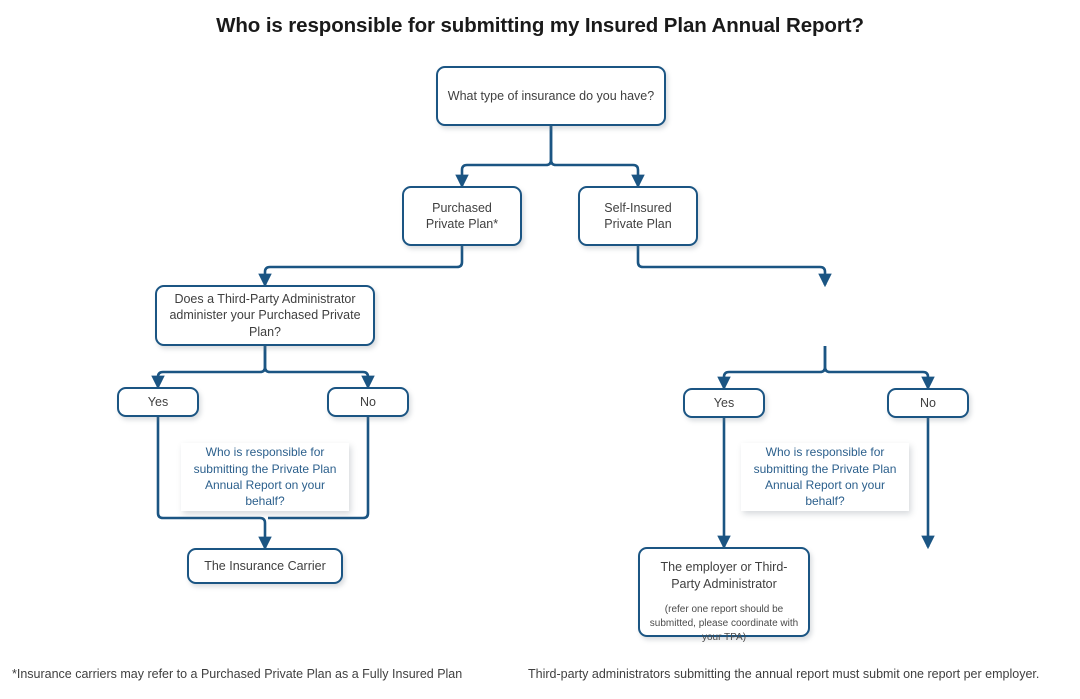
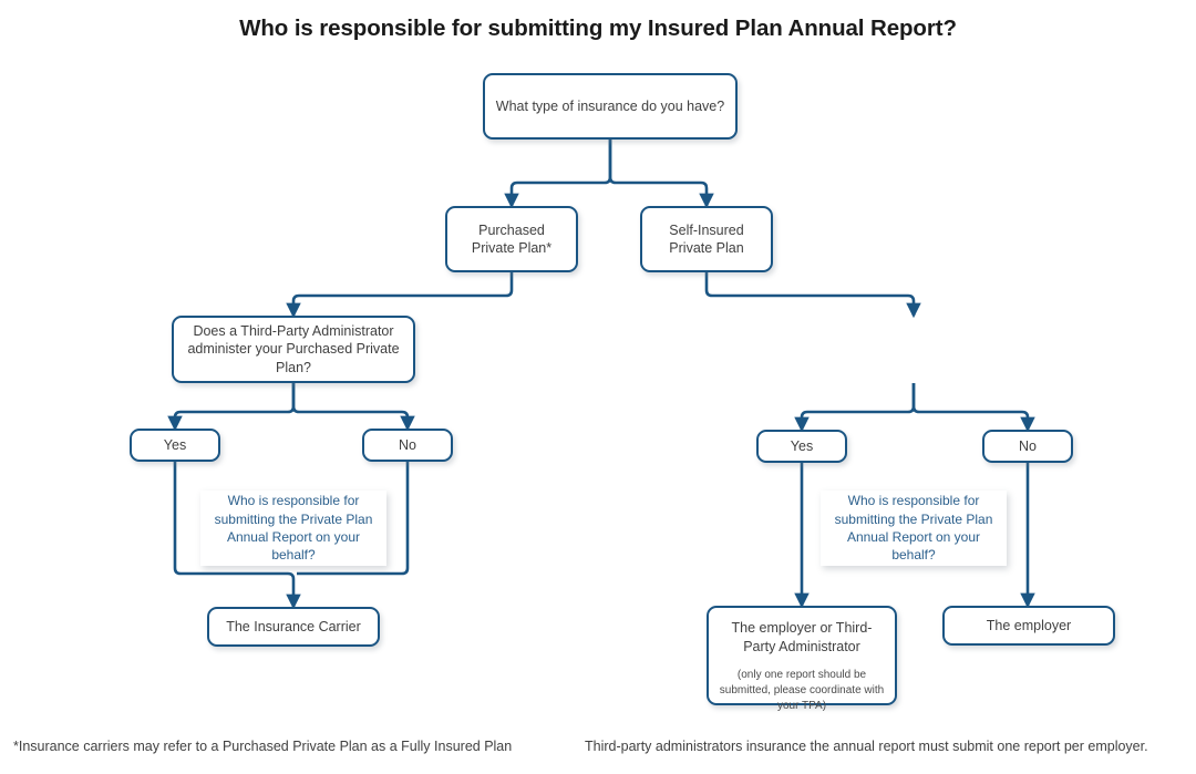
  Who is responsible for submitting my Insured Plan Annual Report?
  What type of insurance do you have?
  Purchased
  Private Plan*
  Self-Insured
  Private Plan
  Does a Third-Party Administrator administer your Purchased Private Plan?
  Yes
  No
  Yes
  No
  Who is responsible for submitting the Private Plan Annual Report on your behalf?
  Who is responsible for submitting the Private Plan Annual Report on your behalf?
  The Insurance Carrier
  The employer or Third-Party Administrator
- (refer one report should be submitted, please coordinate with your TPA)
+ (only one report should be submitted, please coordinate with your TPA)
+ The employer
  *Insurance carriers may refer to a Purchased Private Plan as a Fully Insured Plan
- Third-party administrators submitting the annual report must submit one report per employer.
+ Third-party administrators insurance the annual report must submit one report per employer.
